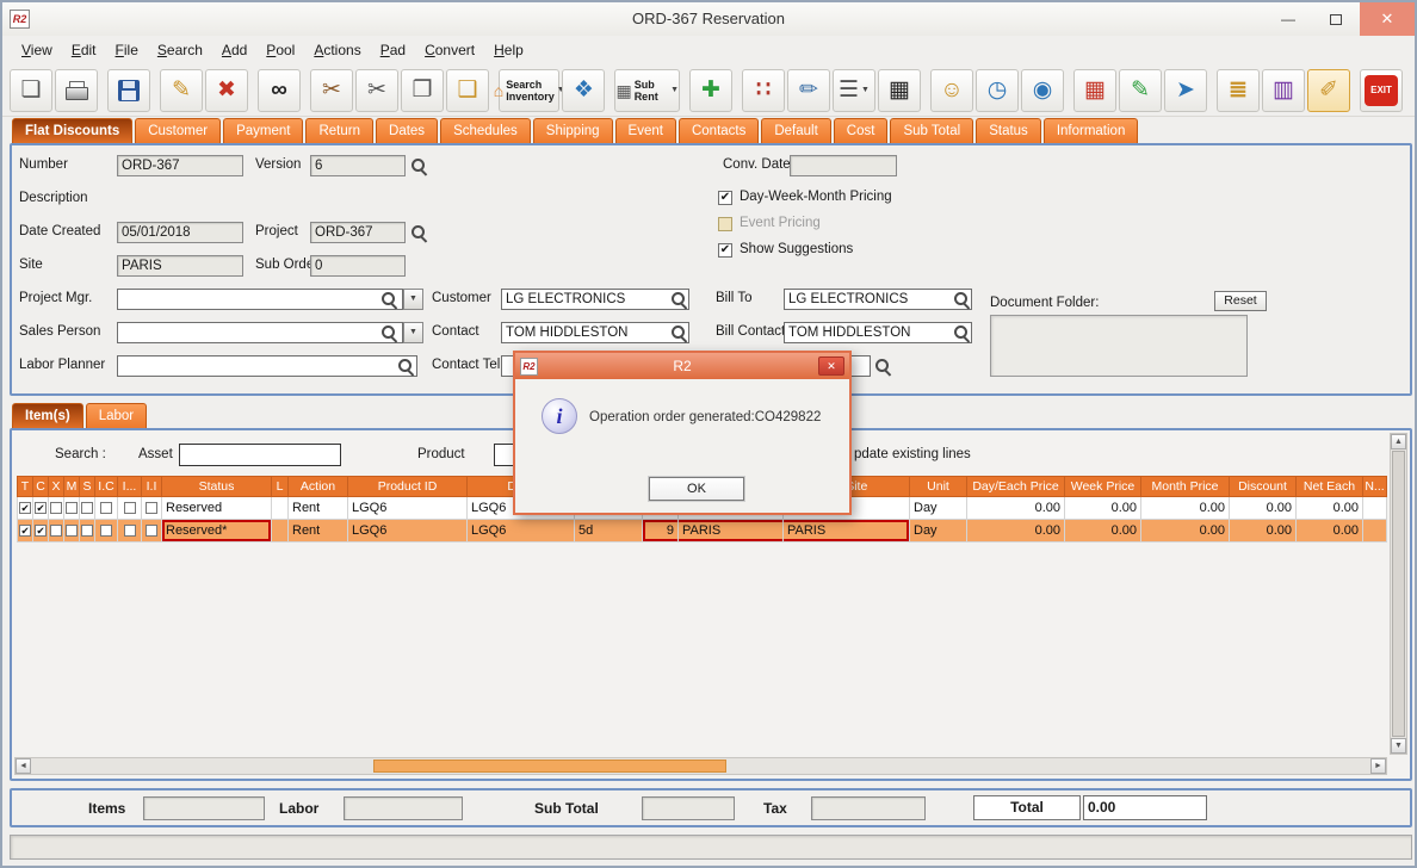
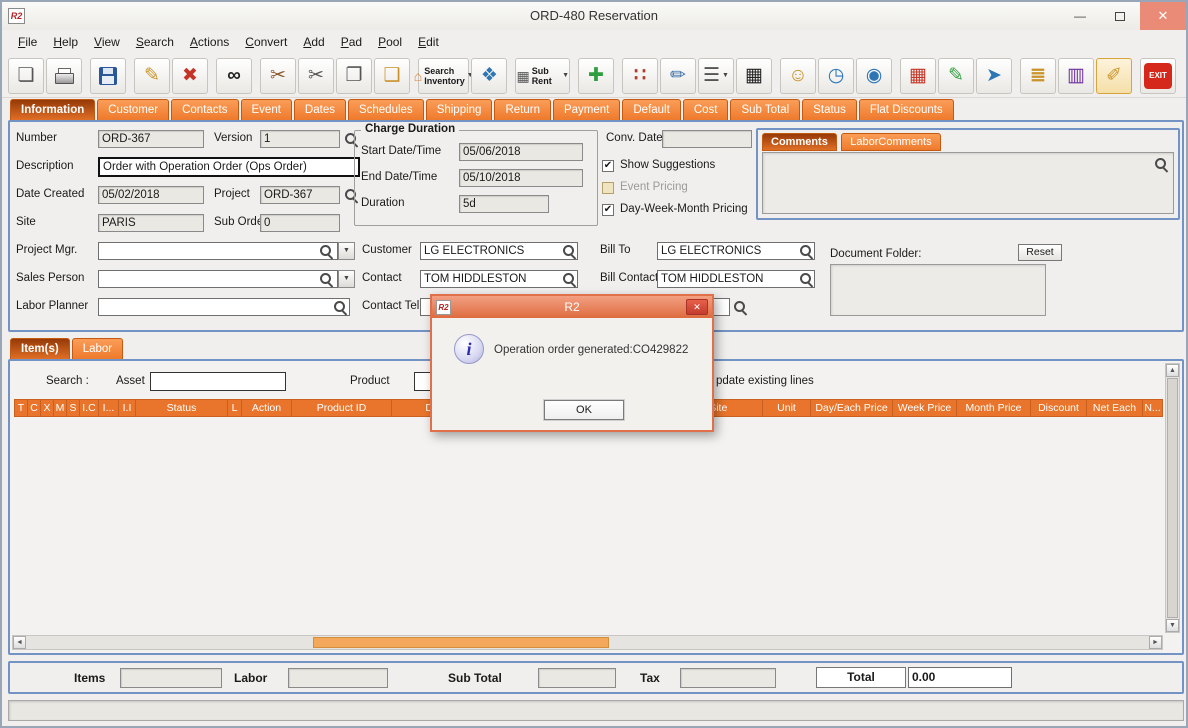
  R2
- ORD-367 Reservation
+ ORD-480 Reservation
  —
  ✕
- View
+ File
- Edit
+ Help
- File
+ View
  Search
- Add
+ Actions
- Pool
+ Convert
- Actions
+ Add
  Pad
- Convert
+ Pool
- Help
+ Edit
  ❏
  ✎
  ✖
  ∞
  ✂
  ✂
  ❐
  ❑
  ⌂
  Search
  Inventory
  ❖
  ▦
  Sub Rent
  ✚
  ∷
  ✏
  ☰
  ▦
  ☺
  ◷
  ◉
  ▦
  ✎
  ➤
  ≣
  ▥
  ✐
  EXIT
- Flat Discounts
+ Information
  Customer
- Payment
+ Contacts
- Return
+ Event
  Dates
  Schedules
  Shipping
- Event
+ Return
- Contacts
+ Payment
  Default
  Cost
  Sub Total
  Status
- Information
+ Flat Discounts
  Number
  ORD-367
  Version
- 6
+ 1
  Description
+ Order with Operation Order (Ops Order)
  Date Created
- 05/01/2018
+ 05/02/2018
  Project
  ORD-367
  Site
  PARIS
  0
  Project Mgr.
  Sales Person
  Labor Planner
+ Charge Duration
+ Start Date/Time
+ 05/06/2018
+ End Date/Time
+ 05/10/2018
+ Duration
+ 5d
  Conv. Date
  ✔
- Day-Week-Month Pricing
+ Show Suggestions
  Event Pricing
  ✔
- Show Suggestions
+ Day-Week-Month Pricing
  Customer
  LG ELECTRONICS
  Bill To
  LG ELECTRONICS
  Contact
  TOM HIDDLESTON
  Bill Contac
  TOM HIDDLESTON
  Contact Tel
+ Comments LaborComments
  Document Folder:
  Reset
  Item(s)
  Labor
  Search :
  Asset
  Product
  pdate existing lines
  T	C	X	M	S	I.C	I...	I.I	Status	L	Action	Product ID					ite	Unit	Day/Each Price	Week Price	Month Price	Discount	Net Each	N...
- ✔	✔							Reserved		Rent	LGQ6	LGQ6					Day	0.00	0.00	0.00	0.00	0.00
- ✔	✔							Reserved*		Rent	LGQ6	LGQ6	5d	9	PARIS	PARIS	Day	0.00	0.00	0.00	0.00	0.00
  Items
  Labor
  Sub Total
  Tax
  Total
  0.00
  R2
  R2
  ✕
  i
  Operation order generated:CO429822
  OK
